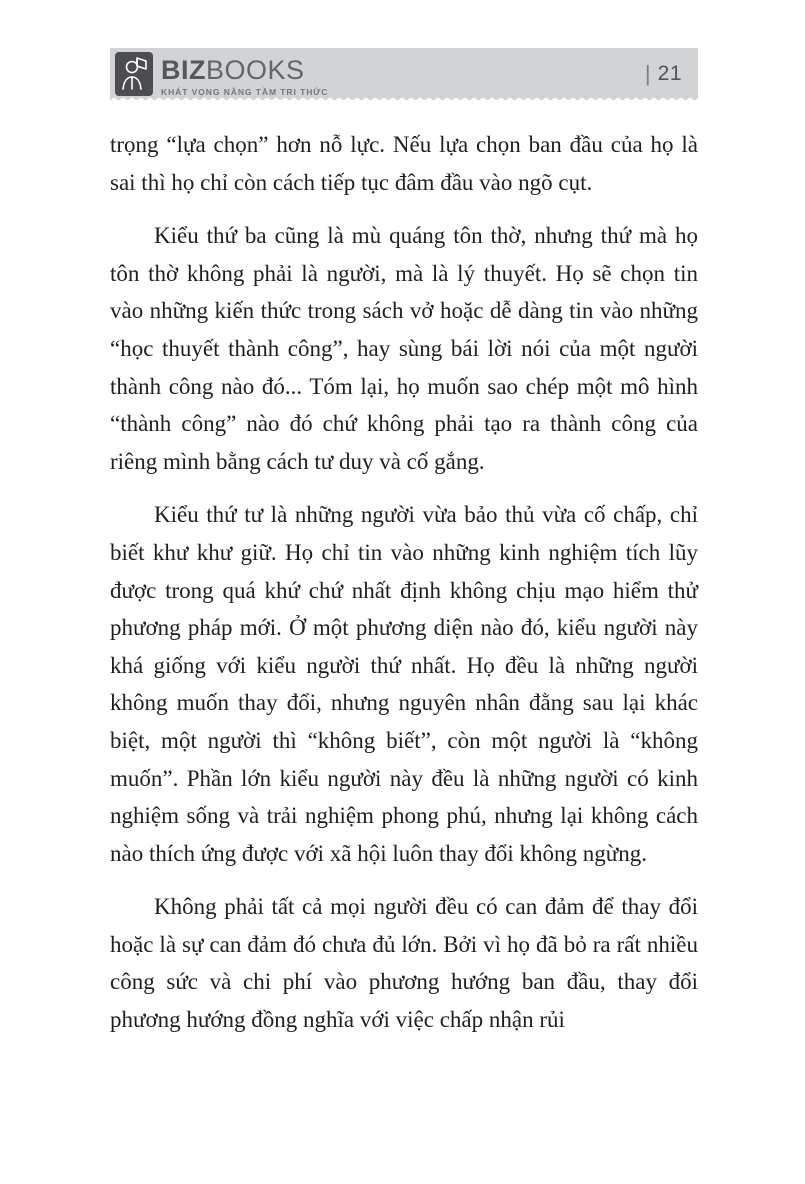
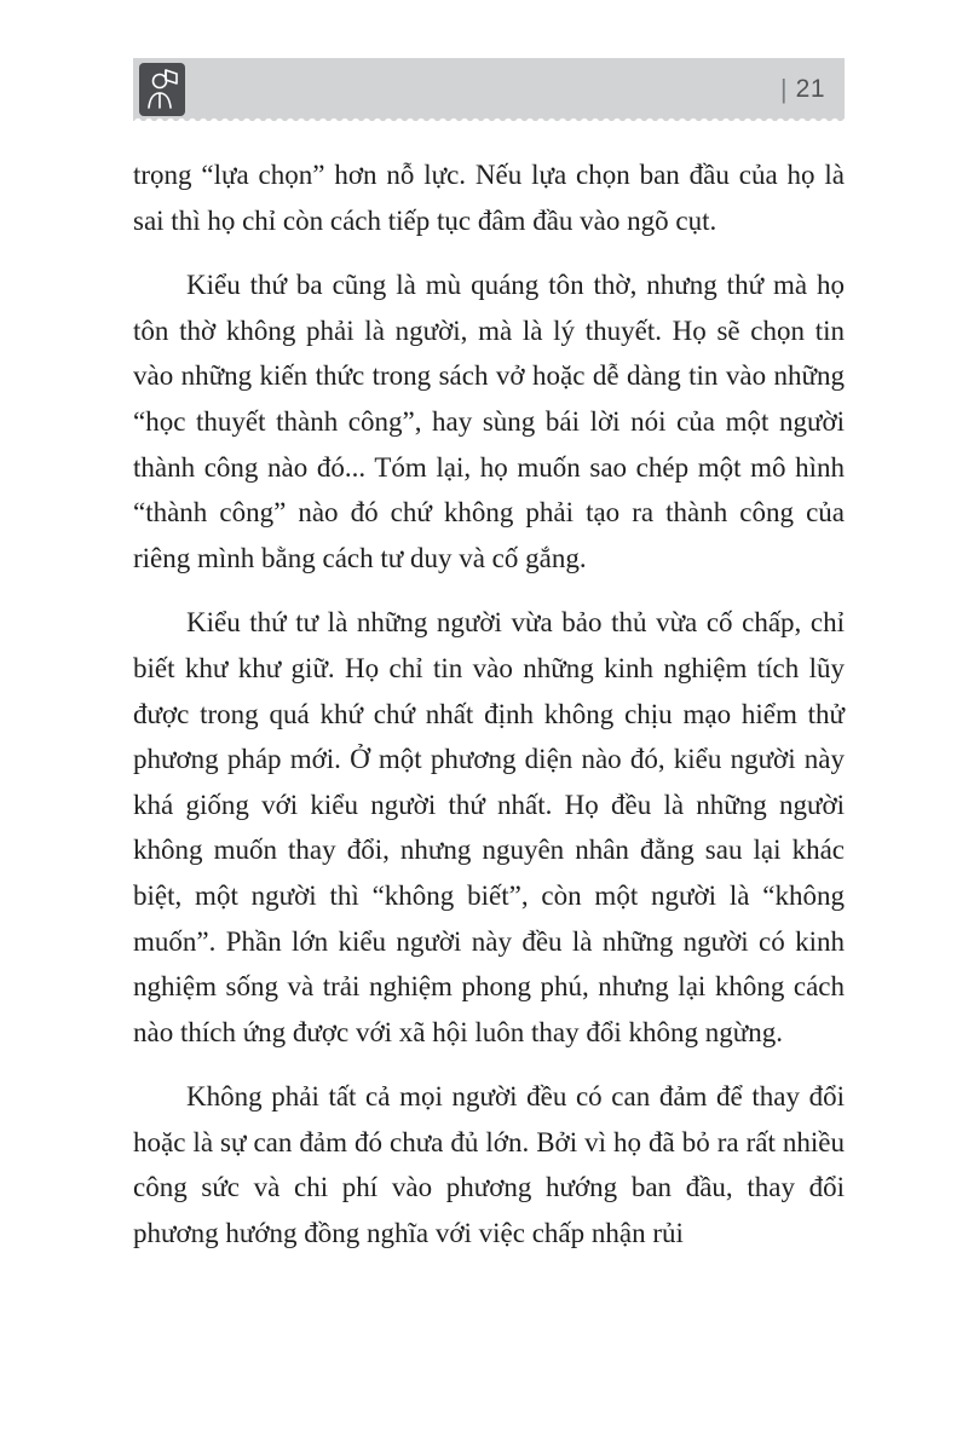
- BIZBOOKS
- KHÁT VỌNG NÂNG TẦM TRI THỨC
  |
  21
  trọng “lựa chọn” hơn nỗ lực. Nếu lựa chọn ban đầu của họ là sai thì họ chỉ còn cách tiếp tục đâm đầu vào ngõ cụt.
  Kiểu thứ ba cũng là mù quáng tôn thờ, nhưng thứ mà họ tôn thờ không phải là người, mà là lý thuyết. Họ sẽ chọn tin vào những kiến thức trong sách vở hoặc dễ dàng tin vào những “học thuyết thành công”, hay sùng bái lời nói của một người thành công nào đó... Tóm lại, họ muốn sao chép một mô hình “thành công” nào đó chứ không phải tạo ra thành công của riêng mình bằng cách tư duy và cố gắng.
  Kiểu thứ tư là những người vừa bảo thủ vừa cố chấp, chỉ biết khư khư giữ. Họ chỉ tin vào những kinh nghiệm tích lũy được trong quá khứ chứ nhất định không chịu mạo hiểm thử phương pháp mới. Ở một phương diện nào đó, kiểu người này khá giống với kiểu người thứ nhất. Họ đều là những người không muốn thay đổi, nhưng nguyên nhân đằng sau lại khác biệt, một người thì “không biết”, còn một người là “không muốn”. Phần lớn kiểu người này đều là những người có kinh nghiệm sống và trải nghiệm phong phú, nhưng lại không cách nào thích ứng được với xã hội luôn thay đổi không ngừng.
  Không phải tất cả mọi người đều có can đảm để thay đổi hoặc là sự can đảm đó chưa đủ lớn. Bởi vì họ đã bỏ ra rất nhiều công sức và chi phí vào phương hướng ban đầu, thay đổi phương hướng đồng nghĩa với việc chấp nhận rủi
